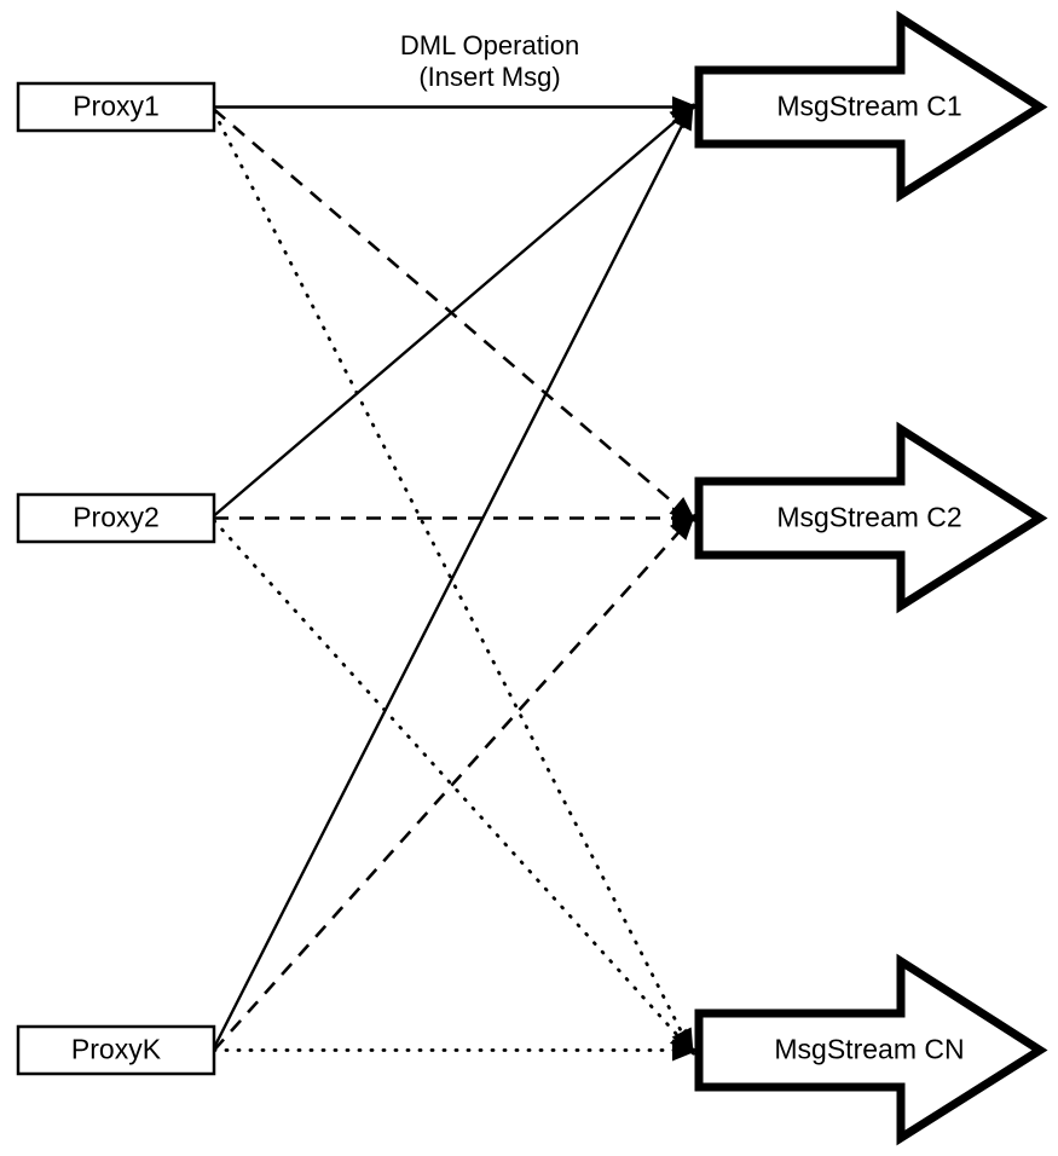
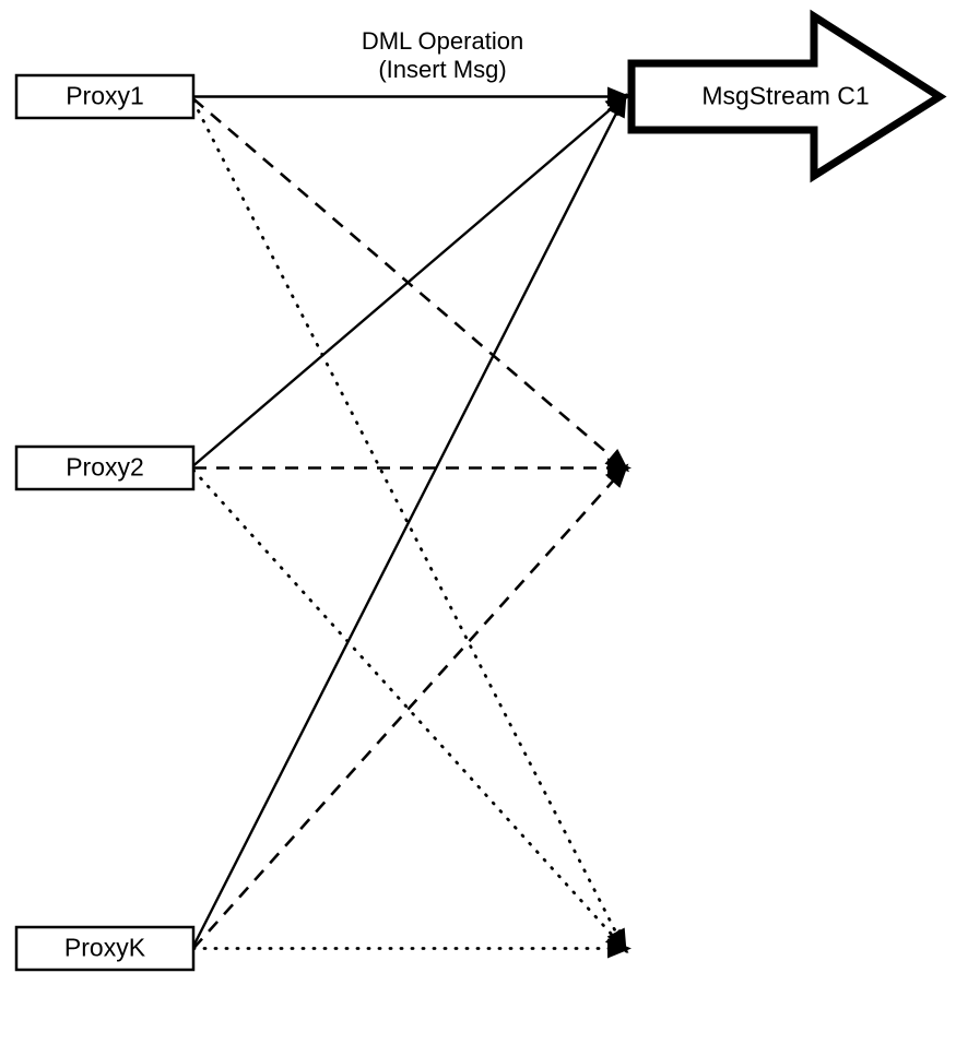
  MsgStream C1
- MsgStream C2
- MsgStream CN
  Proxy1
  Proxy2
  ProxyK
  DML Operation
  (Insert Msg)
